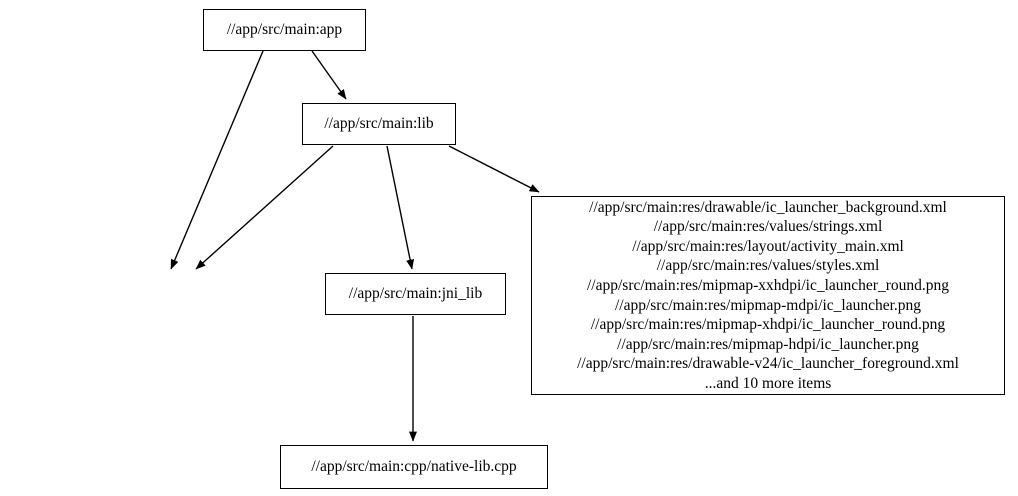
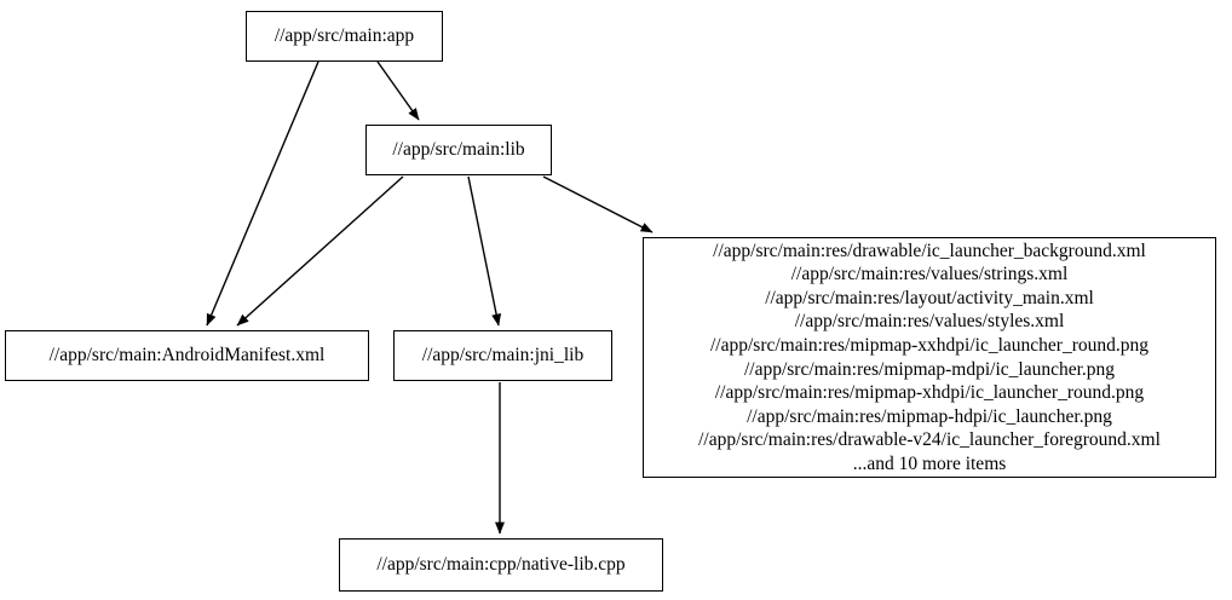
  //app/src/main:app
  //app/src/main:lib
+ //app/src/main:AndroidManifest.xml
  //app/src/main:jni_lib
  //app/src/main:res/drawable/ic_launcher_background.xml
  //app/src/main:res/values/strings.xml
  //app/src/main:res/layout/activity_main.xml
  //app/src/main:res/values/styles.xml
  //app/src/main:res/mipmap-xxhdpi/ic_launcher_round.png
  //app/src/main:res/mipmap-mdpi/ic_launcher.png
  //app/src/main:res/mipmap-xhdpi/ic_launcher_round.png
  //app/src/main:res/mipmap-hdpi/ic_launcher.png
  //app/src/main:res/drawable-v24/ic_launcher_foreground.xml
  ...and 10 more items
  //app/src/main:cpp/native-lib.cpp
